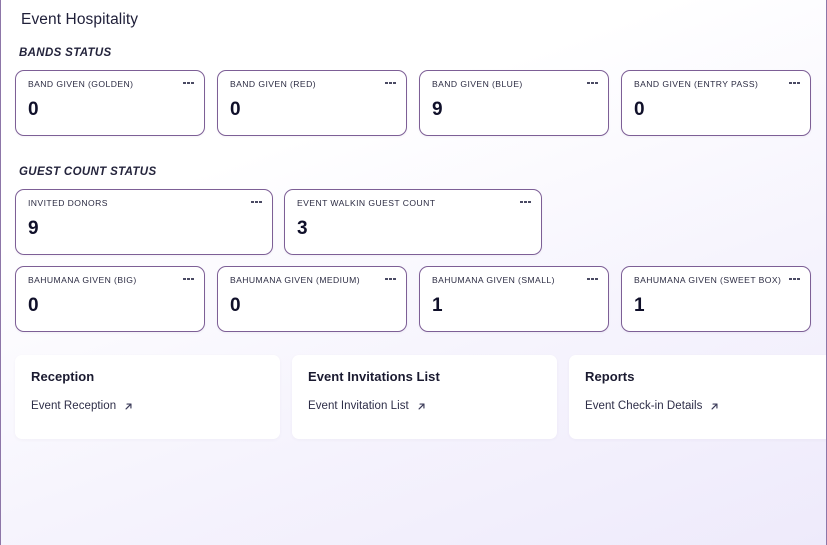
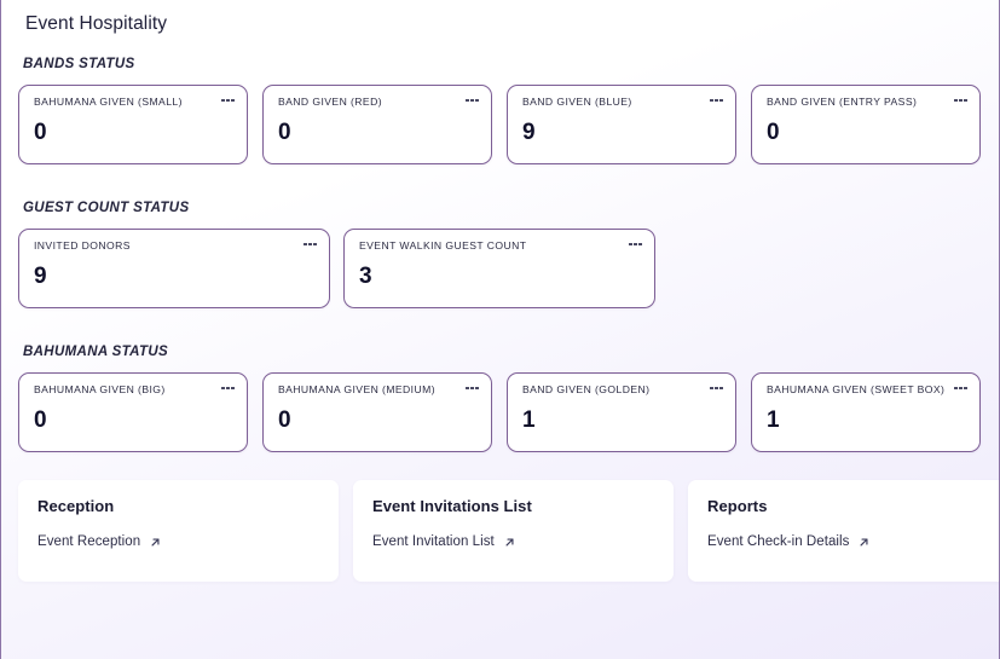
  Event Hospitality
  BANDS STATUS
- BAND GIVEN (GOLDEN)
+ BAHUMANA GIVEN (SMALL)
  0
  BAND GIVEN (RED)
  0
  BAND GIVEN (BLUE)
  9
  BAND GIVEN (ENTRY PASS)
  0
  GUEST COUNT STATUS
  INVITED DONORS
  9
  EVENT WALKIN GUEST COUNT
  3
+ BAHUMANA STATUS
  BAHUMANA GIVEN (BIG)
  0
  BAHUMANA GIVEN (MEDIUM)
  0
- BAHUMANA GIVEN (SMALL)
+ BAND GIVEN (GOLDEN)
  1
  BAHUMANA GIVEN (SWEET BOX)
  1
  Reception
  Event Reception
  Event Invitations List
  Event Invitation List
  Reports
  Event Check-in Details
